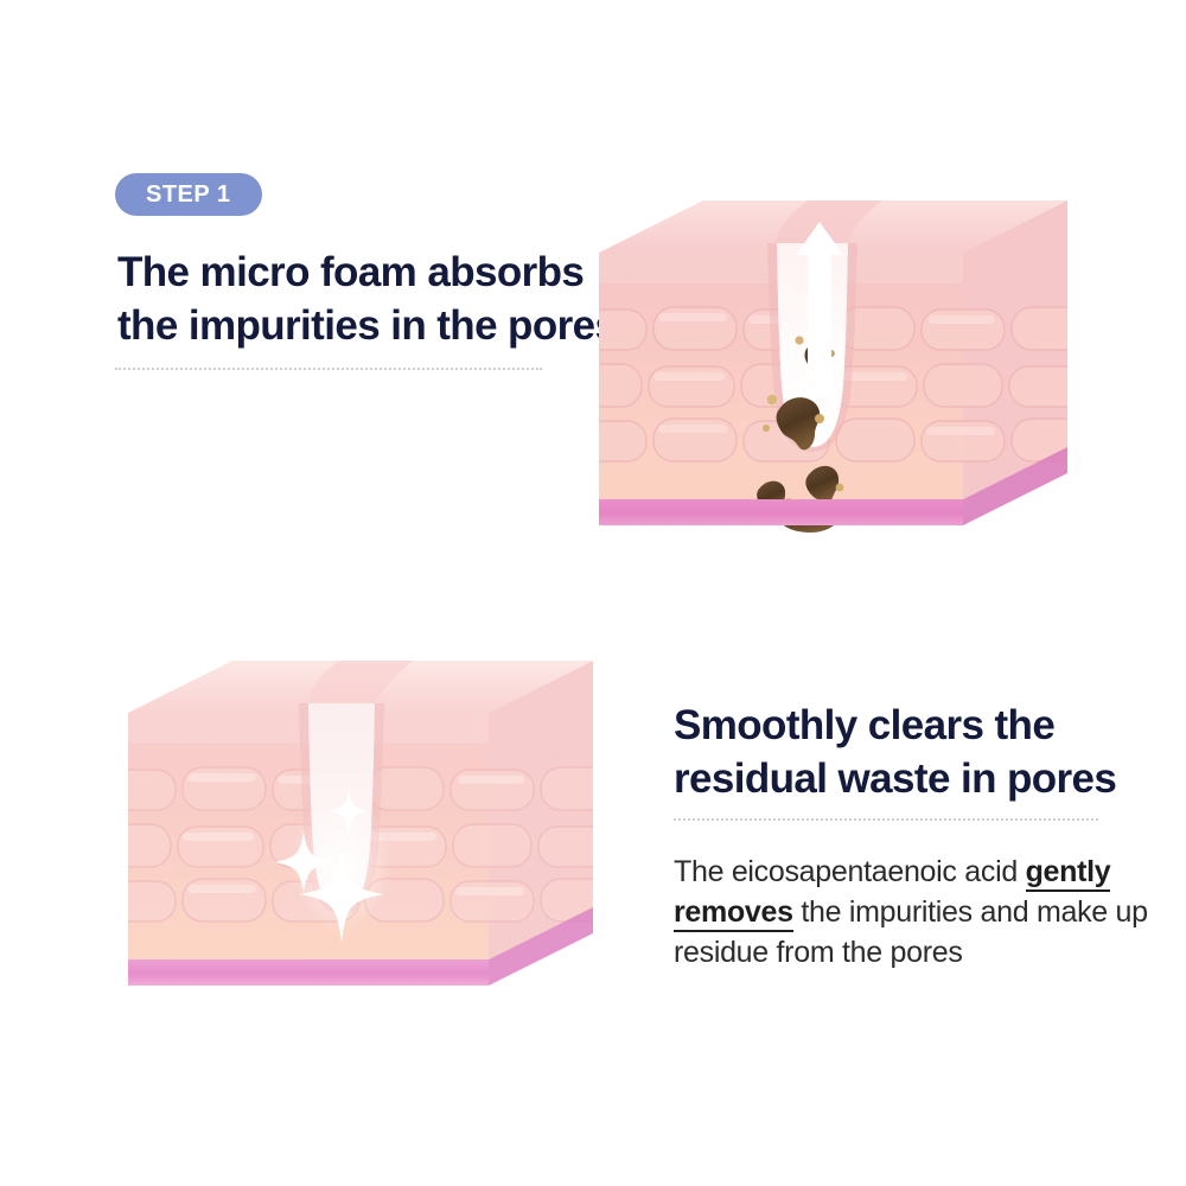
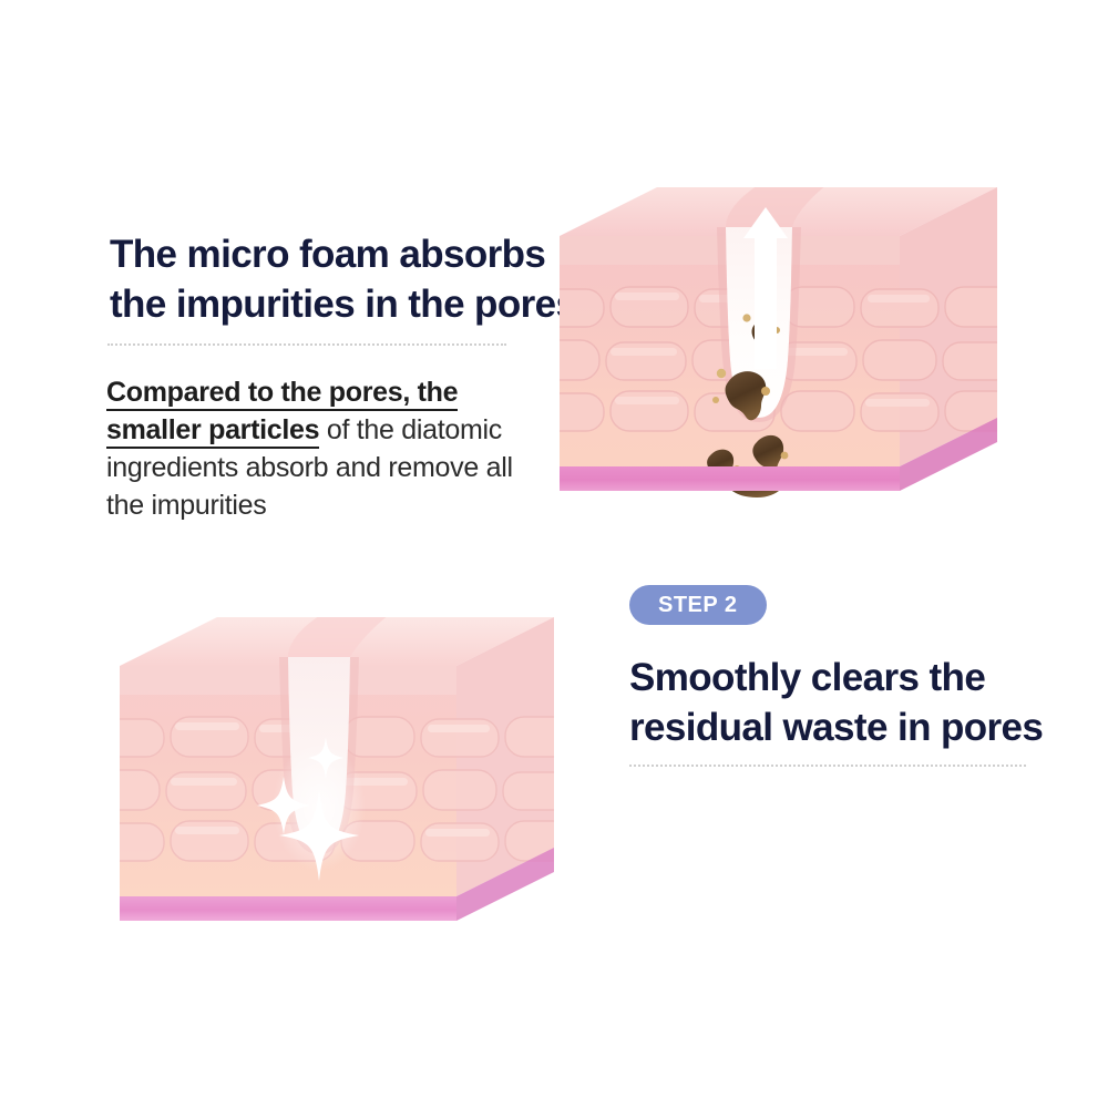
- STEP 1
  The micro foam absorbs
  the impurities in the pore
+ Compared to the pores, the smaller particles of the diatomic ingredients absorb and remove all the impurities
+ STEP 2
  Smoothly clears the
  residual waste in pores
- The eicosapentaenoic acid gently removes the impurities and make up residue from the pores
